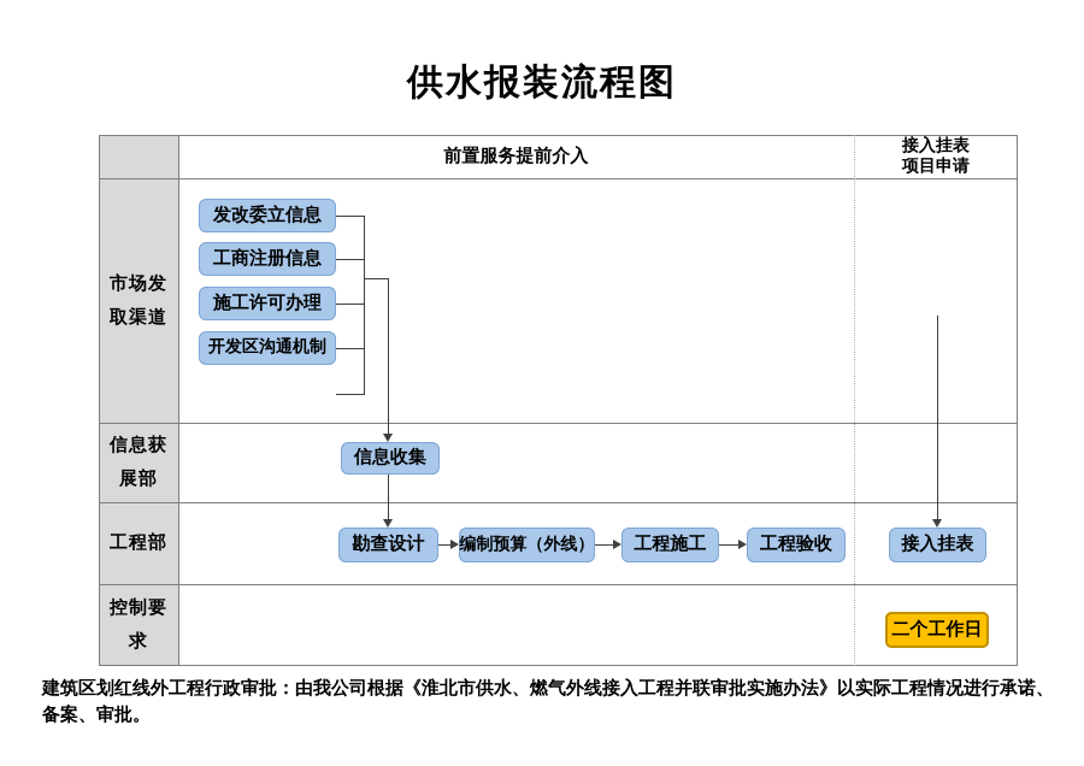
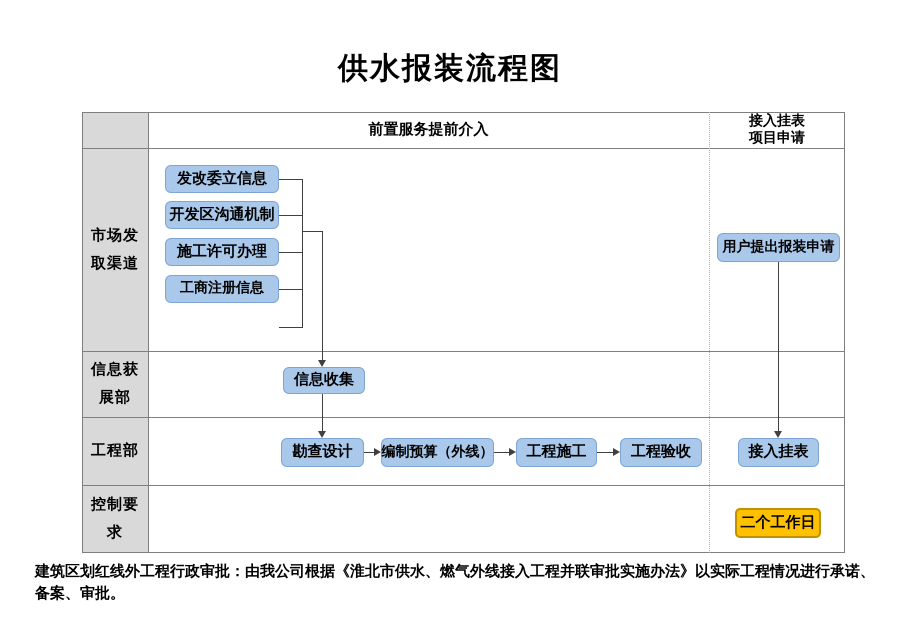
  供水报装流程图
  前置服务提前介入
  接入挂表
  项目申请
  市场发
  取渠道
  信息获
  展部
  工程部
  控制要
  求
  发改委立信息
- 工商注册信息
+ 开发区沟通机制
  施工许可办理
- 开发区沟通机制
+ 工商注册信息
  信息收集
  勘查设计
  编制预算（外线）
  工程施工
  工程验收
+ 用户提出报装申请
  接入挂表
  二个工作日
  建筑区划红线外工程行政审批：由我公司根据《淮北市供水、燃气外线接入工程并联审批实施办法》以实际工程情况进行承诺、备案、审批。
